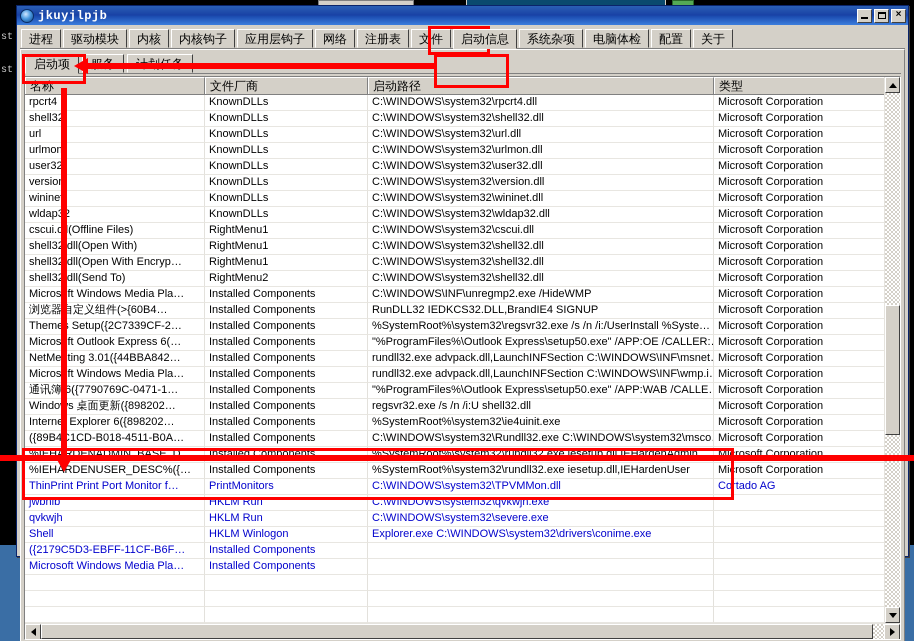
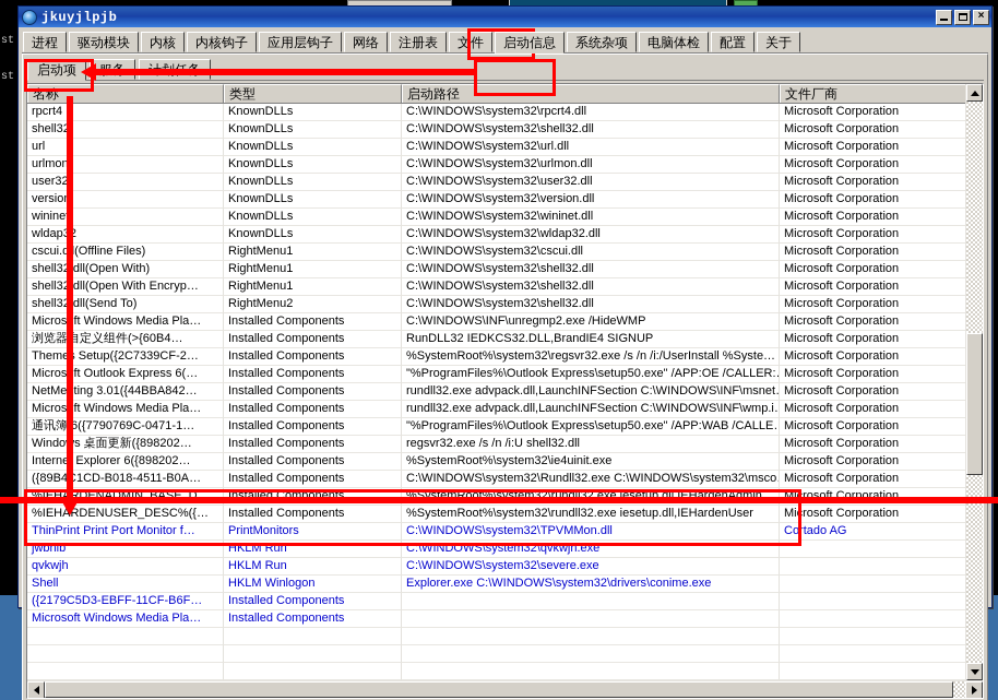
  st
  st
  jkuyjlpjb
  ×
  进程
  驱动模块
  内核
  内核钩子
  应用层钩子
  网络
  注册表
  文件
  启动信息
  系统杂项
  电脑体检
  配置
  关于
  启动项
  名称
- 文件厂商
+ 类型
  启动路径
- 类型
+ 文件厂商
  rpcrt4
  KnownDLLs
  C:\WINDOWS\system32\rpcrt4.dll
  Microsoft Corporation
  shell3
  KnownDLLs
  C:\WINDOWS\system32\shell32.dll
  Microsoft Corporation
  url
  KnownDLLs
  C:\WINDOWS\system32\url.dll
  Microsoft Corporation
  urlmon
  KnownDLLs
  C:\WINDOWS\system32\urlmon.dll
  Microsoft Corporation
  user32
  KnownDLLs
  C:\WINDOWS\system32\user32.dll
  Microsoft Corporation
  versio
  KnownDLLs
  C:\WINDOWS\system32\version.dll
  Microsoft Corporation
  winine
  KnownDLLs
  C:\WINDOWS\system32\wininet.dll
  Microsoft Corporation
  wldap
  KnownDLLs
  C:\WINDOWS\system32\wldap32.dll
  Microsoft Corporation
  cscui.(Offline Files)
  RightMenu1
  C:\WINDOWS\system32\cscui.dll
  Microsoft Corporation
  shell3dll(Open With)
  RightMenu1
  C:\WINDOWS\system32\shell32.dll
  Microsoft Corporation
  shell3dll(Open With Encryp…
  RightMenu1
  C:\WINDOWS\system32\shell32.dll
  Microsoft Corporation
  shell3dll(Send To)
  RightMenu2
  C:\WINDOWS\system32\shell32.dll
  Microsoft Corporation
  Microsft Windows Media Pla…
  Installed Components
  C:\WINDOWS\INF\unregmp2.exe /HideWMP
  Microsoft Corporation
  浏览器自定义组件(>{60B4…
  Installed Components
  RunDLL32 IEDKCS32.DLL,BrandIE4 SIGNUP
  Microsoft Corporation
  Them Setup({2C7339CF-2…
  Installed Components
  %SystemRoot%\system32\regsvr32.exe /s /n /i:/UserInstall %Syste…
  Microsoft Corporation
  Microsft Outlook Express 6(…
  Installed Components
  "%ProgramFiles%\Outlook Express\setup50.exe" /APP:OE /CALLER:
  Microsoft Corporation
  NetMeting 3.01({44BBA842…
  Installed Components
  rundll32.exe advpack.dll,LaunchINFSection C:\WINDOWS\INF\msnet
  Microsoft Corporation
  Microsft Windows Media Pla…
  Installed Components
  rundll32.exe advpack.dll,LaunchINFSection C:\WINDOWS\INF\wmp.i
  Microsoft Corporation
  通讯簿 6({7790769C-0471-1…
  Installed Components
  "%ProgramFiles%\Outlook Express\setup50.exe" /APP:WAB /CALLE…
  Microsoft Corporation
  Windos 桌面更新({898202…
  Installed Components
  regsvr32.exe /s /n /i:U shell32.dll
  Microsoft Corporation
  Intern Explorer 6({898202…
  Installed Components
  %SystemRoot%\system32\ie4uinit.exe
  Microsoft Corporation
  ({89B41CD-B018-4511-B0A…
  Installed Components
  C:\WINDOWS\system32\Rundll32.exe C:\WINDOWS\system32\msco
  Microsoft Corporation
  %IEHRDENADMIN_BASE_D…
  Installed Components
  %SystemRoot%\system32\rundll32.exe iesetup.dll,IEHardenAdmin
  Microsoft Corporation
  %IEHARDENUSER_DESC%({…
  Installed Components
  %SystemRoot%\system32\rundll32.exe iesetup.dll,IEHardenUser
  Microsoft Corporation
  ThinPrint Print Port Monitor f…
  PrintMonitors
  C:\WINDOWS\system32\TPVMMon.dll
  Cortado AG
  jwbnlb
  HKLM Run
  C:\WINDOWS\system32\qvkwjh.exe
  qvkwjh
  HKLM Run
  C:\WINDOWS\system32\severe.exe
  Shell
  HKLM Winlogon
  Explorer.exe C:\WINDOWS\system32\drivers\conime.exe
  ({2179C5D3-EBFF-11CF-B6F…
  Installed Components
  Microsoft Windows Media Pla…
  Installed Components
